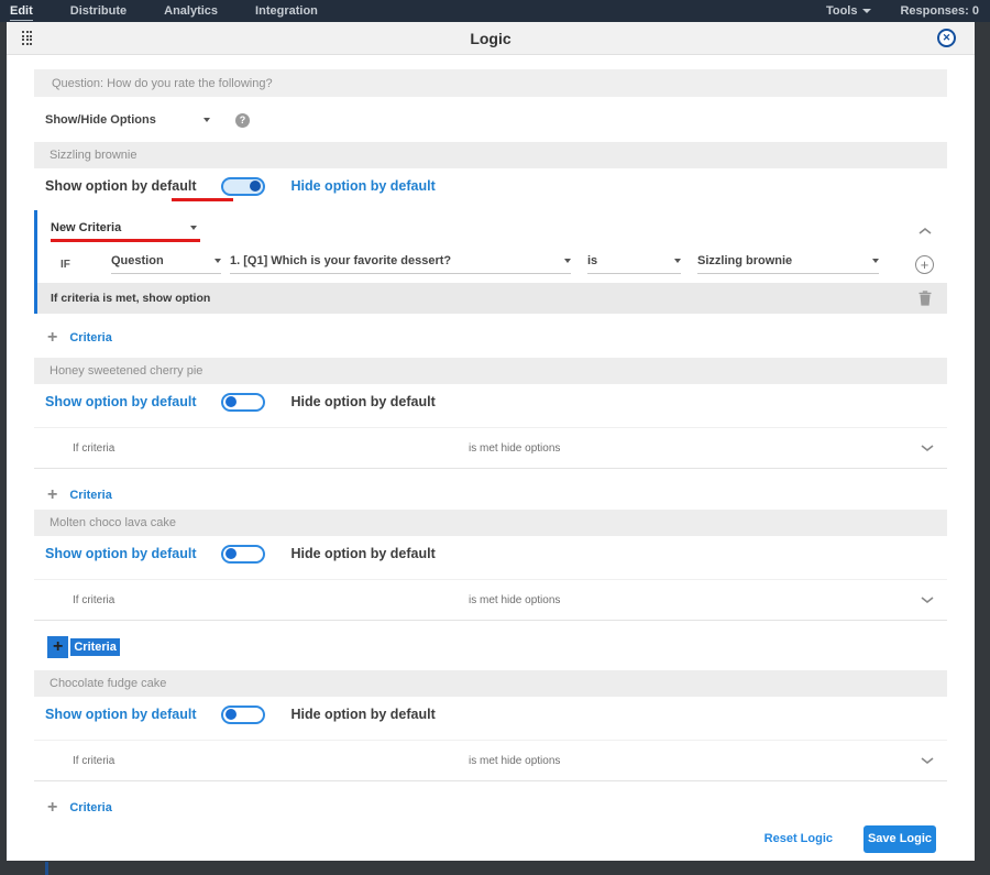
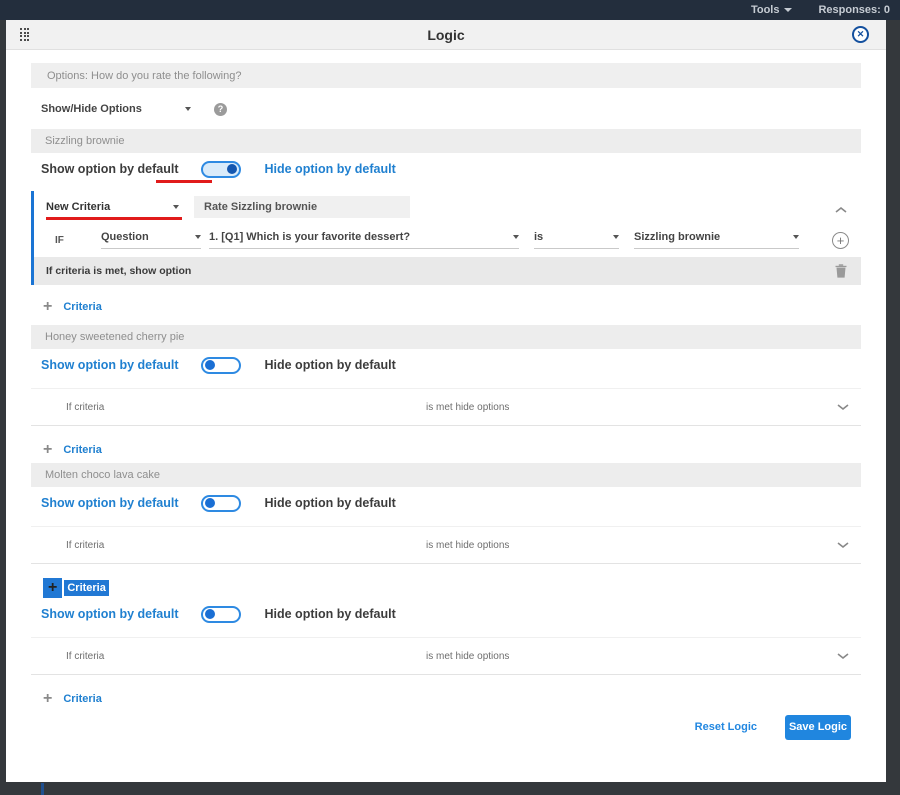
- Edit
- Distribute
- Analytics
- Integration
  Tools
  Responses: 0
  Logic
  ✕
- Question: How do you rate the following?
+ Options: How do you rate the following?
  Show/Hide Options
  ?
  Sizzling brownie
  Show option by default
  Hide option by default
  New Criteria
+ Rate Sizzling brownie
  IF
  Question
  1. [Q1] Which is your favorite dessert?
  is
  Sizzling brownie
  +
  If criteria is met, show option
  +
  Criteria
  Honey sweetened cherry pie
  Show option by default
  Hide option by default
  If criteria
  is met hide options
  +
  Criteria
  Molten choco lava cake
  Show option by default
  Hide option by default
  If criteria
  is met hide options
  +
  Criteria
- Chocolate fudge cake
  Show option by default
  Hide option by default
  If criteria
  is met hide options
  +
  Criteria
  Reset Logic
  Save Logic
